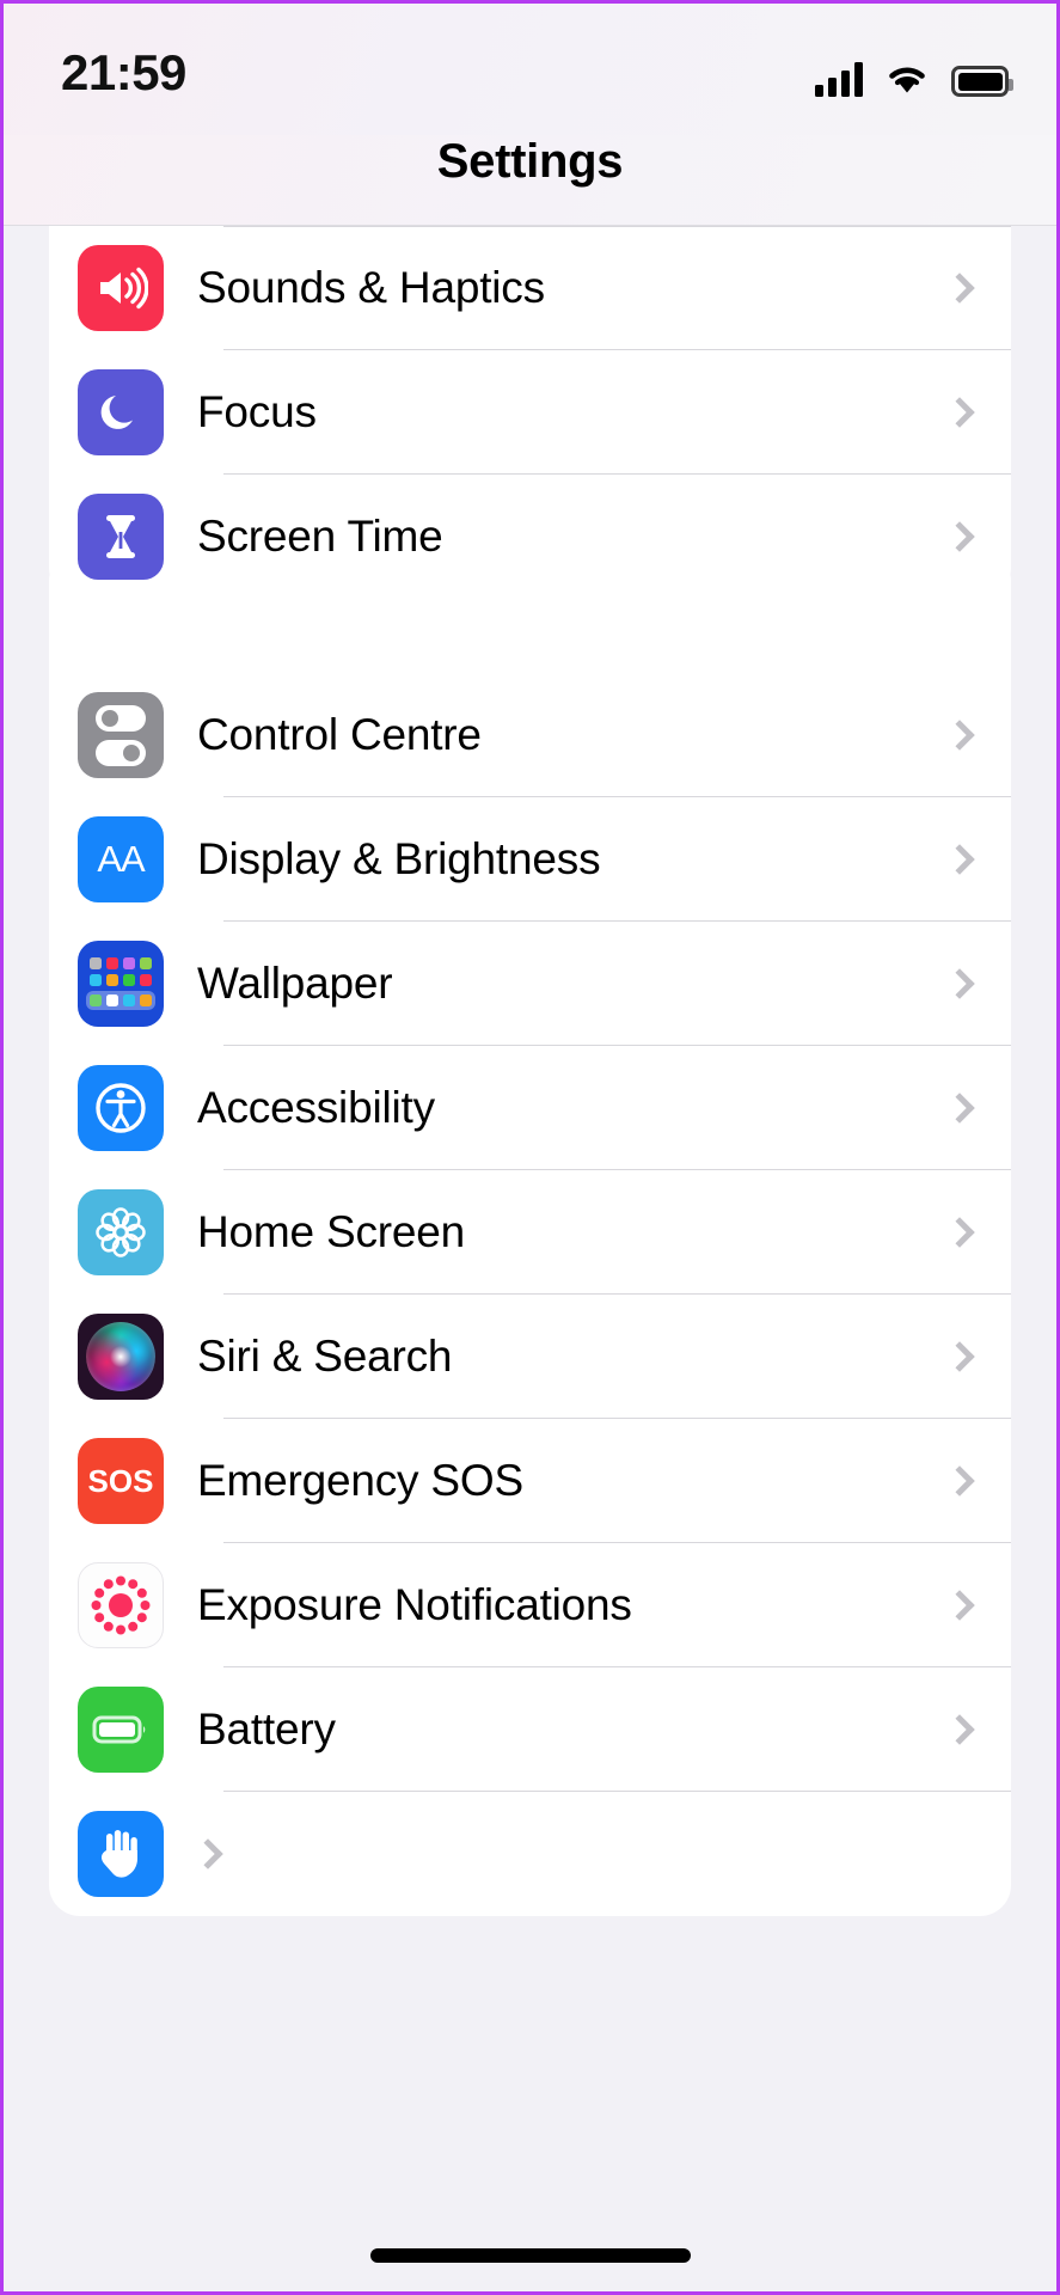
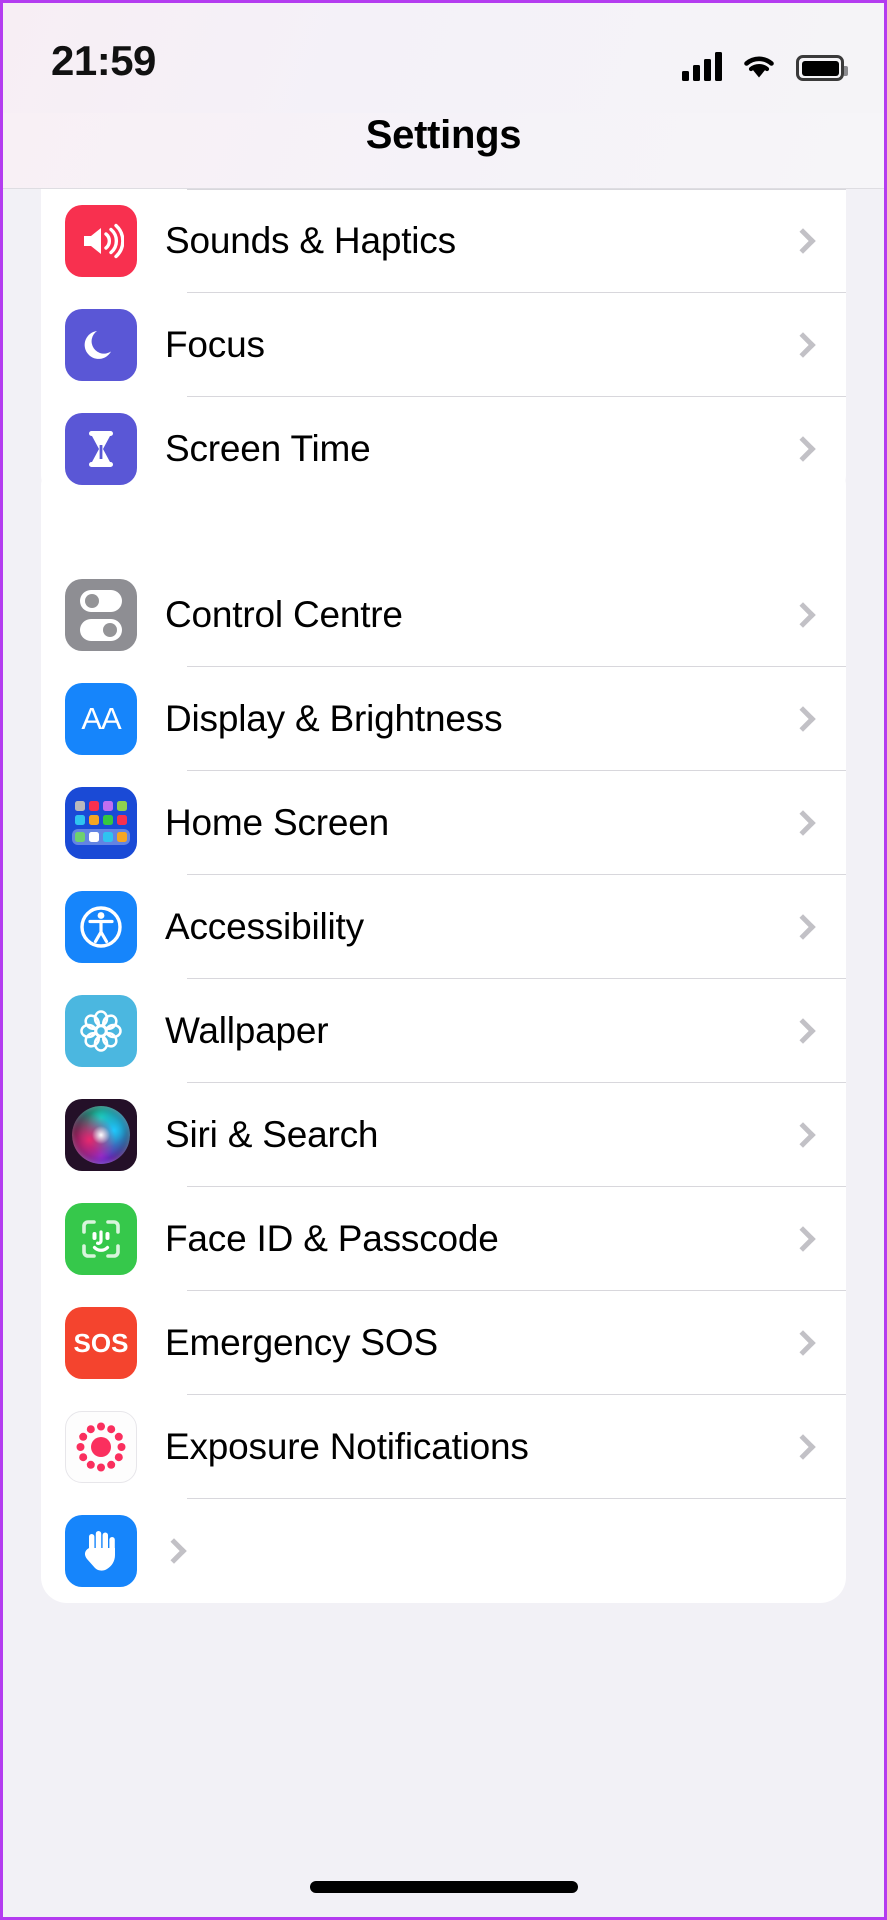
  21:59
  Settings
  Sounds & Haptics
  Focus
  Screen Time
  Control Centre
  AA
  Display & Brightness
- Wallpaper
+ Home Screen
  Accessibility
- Home Screen
+ Wallpaper
  Siri & Search
+ Face ID & Passcode
  SOS
  Emergency SOS
  Exposure Notifications
- Battery
